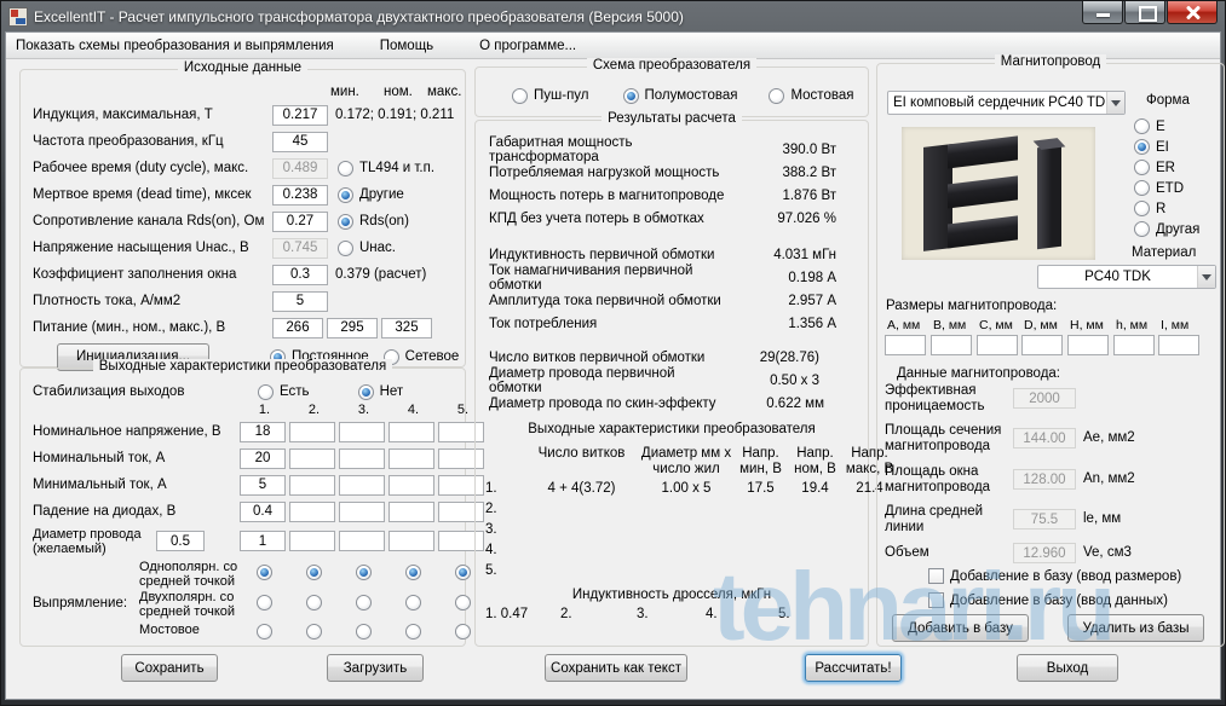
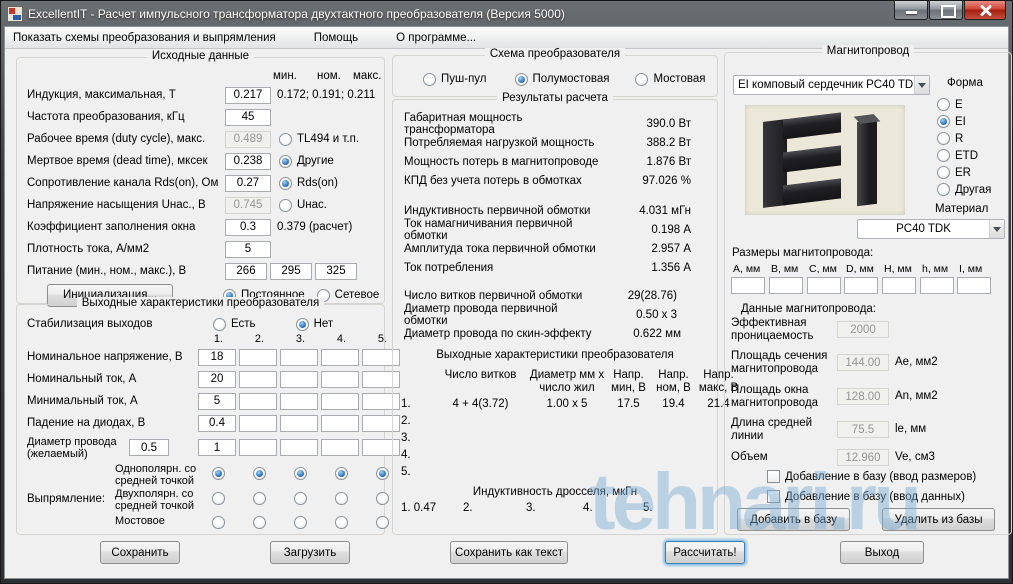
  ExcellentIT - Расчет импульсного трансформатора двухтактного преобразователя (Версия 5000)
  Показать схемы преобразования и выпрямления
  Помощь
  О программе...
  Исходные данные
  мин.
  ном.
  макс.
  Индукция, максимальная, Т
  0.217
  0.172; 0.191; 0.211
  Частота преобразования, кГц
  45
  Рабочее время (duty cycle), макс.
  0.489
  TL494 и т.п.
  Мертвое время (dead time), мксек
  0.238
  Другие
  Сопротивление канала Rds(on), Ом
  0.27
  Rds(on)
  Напряжение насыщения Uнас., В
  0.745
  Uнас.
  Коэффициент заполнения окна
  0.3
  0.379 (расчет)
  Плотность тока, А/мм2
  5
  Питание (мин., ном., макс.), В
  266
  295
  325
  Инициализация...
  Постоянное
  Сетевое
  Выходные характеристики преобразователя
  Стабилизация выходов
  Есть
  Нет
  1.
  2.
  3.
  4.
  5.
  Номинальное напряжение, В
  18
  Номинальный ток, А
  20
  Минимальный ток, А
  5
  Падение на диодах, В
  0.4
  Диаметр провода (желаемый)
  0.5
  1
  Выпрямление:
  Однополярн. со средней точкой
  Двухполярн. со средней точкой
  Мостовое
  Схема преобразователя
  Пуш-пул
  Полумостовая
  Мостовая
  Результаты расчета
  Габаритная мощность трансформатора
  390.0 Вт
  Потребляемая нагрузкой мощность
  388.2 Вт
  Мощность потерь в магнитопроводе
  1.876 Вт
  КПД без учета потерь в обмотках
  97.026 %
  Индуктивность первичной обмотки
  4.031 мГн
  Ток намагничивания первичной обмотки
  0.198 А
  Амплитуда тока первичной обмотки
  2.957 А
  Ток потребления
  1.356 А
  Число витков первичной обмотки
  29(28.76)
  Диаметр провода первичной обмотки
  0.50 x 3
  Диаметр провода по скин-эффекту
  0.622 мм
  Выходные характеристики преобразователя
  Число витков
  Диаметр мм х число жил
  Напр. мин, В
  Напр. ном, В
  Напр. макс, В
  1.
  4 + 4(3.72)
  1.00 x 5
  17.5
  19.4
  21.4
  2.
  3.
  4.
  5.
  Индуктивность дросселя, мкГн
  1. 0.47
  2.
  3.
  4.
  5.
  Магнитопровод
  EI комповый сердечник PC40 TD
  Форма
  E
  EI
- ER
+ R
  ETD
- R
+ ER
  Другая
  Материал
  PC40 TDK
  Размеры магнитопровода:
  А, мм
  В, мм
  С, мм
  D, мм
  Н, мм
  h, мм
  I, мм
  Данные магнитопровода:
  Эффективная проницаемость
  2000
  Площадь сечения магнитопровода
  144.00
  Ae, мм2
  Площадь окна магнитопровода
  128.00
  An, мм2
  Длина средней линии
  75.5
  le, мм
  Объем
  12.960
  Ve, см3
  Добавление в базу (ввод размеров)
  Добавление в базу (ввод данных)
  Добавить в базу
  Удалить из базы
  Сохранить
  Загрузить
  Сохранить как текст
  Рассчитать!
  Выход
  tehnari.ru
